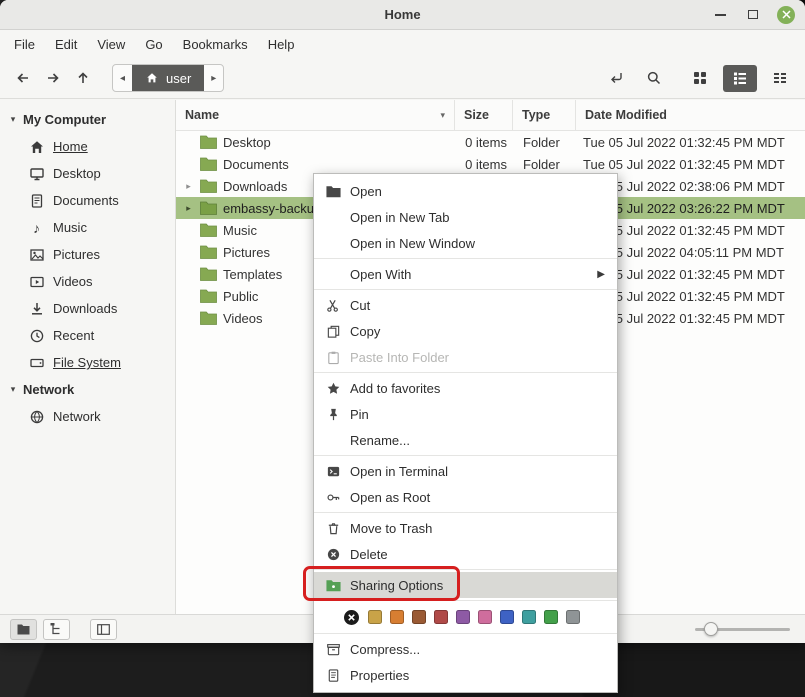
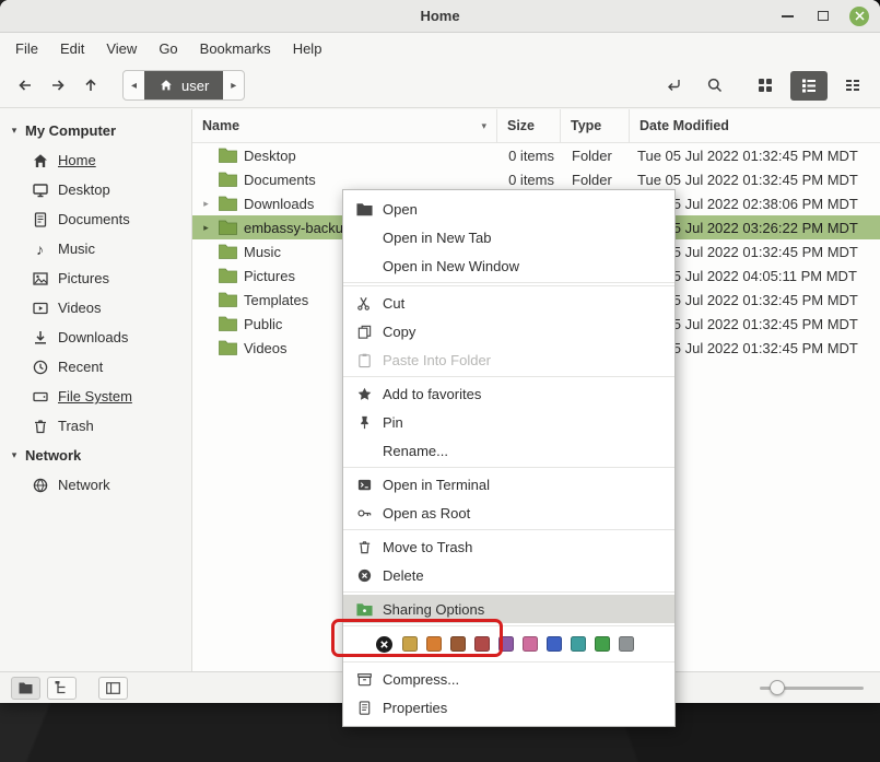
  Home
  File
  Edit
  View
  Go
  Bookmarks
  Help
  ◂
  user
  ▸
  ▾
  My Computer
  Home
  Desktop
  Documents
  ♪
  Music
  Pictures
  Videos
  Downloads
  Recent
  File System
+ Trash
  ▾
  Network
  Network
  Name
  ▾
  Size
  Type
  Date Modified
  Desktop
  0 items
  Folder
  Tue 05 Jul 2022 01:32:45 PM MDT
  Documents
  0 items
  Folder
  Tue 05 Jul 2022 01:32:45 PM MDT
  ▸
  Downloads
  5 Jul 2022 02:38:06 PM MDT
  ▸
  embassy-backu
  5 Jul 2022 03:26:22 PM MDT
  Music
  5 Jul 2022 01:32:45 PM MDT
  Pictures
  5 Jul 2022 04:05:11 PM MDT
  Templates
  5 Jul 2022 01:32:45 PM MDT
  Public
  5 Jul 2022 01:32:45 PM MDT
  Videos
  5 Jul 2022 01:32:45 PM MDT
  Open
  Open in New Tab
  Open in New Window
- Open With
- ▶
  Cut
  Copy
  Paste Into Folder
  Add to favorites
  Pin
  Rename...
  Open in Terminal
  Open as Root
  Move to Trash
  Delete
  Sharing Options
  Compress...
  Properties
